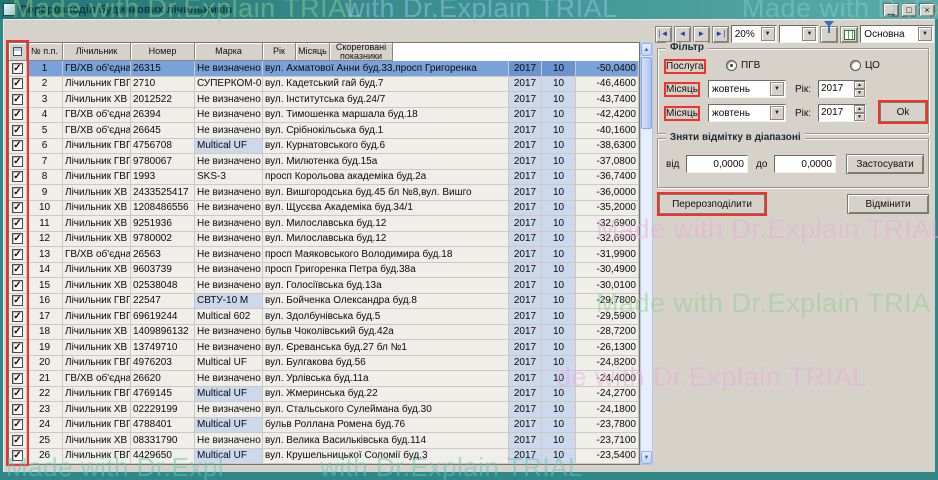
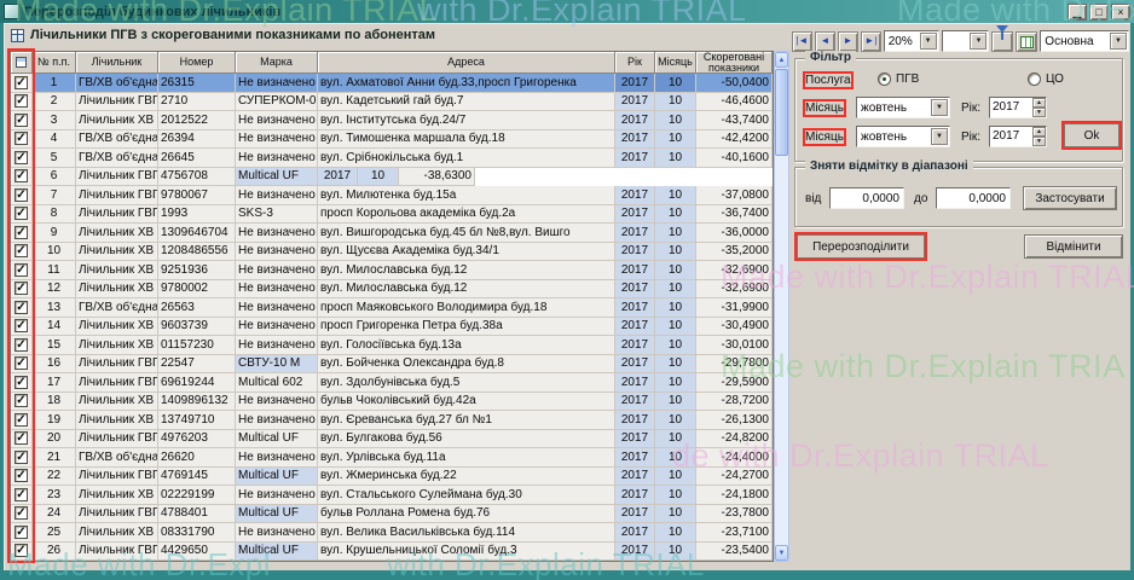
  Перерозподіл будинкових лічильників
  ▁
  □
  ×
+ Лічильники ПГВ з скорегованими показниками по абонентам
  № п.п.
  Лічильник
  Номер
  Марка
+ Адреса
  Рік
  Місяць
  Скореговані показники
  1
  ГВ/ХВ об'єдна
  26315
  Не визначено
  вул. Ахматової Анни буд.33,просп Григоренка
  2017
  10
  -50,0400
  2
  Лічильник ГВП
  2710
  СУПЕРКОМ-0
  вул. Кадетський гай буд.7
  2017
  10
  -46,4600
  3
  Лічильник ХВ
  2012522
  Не визначено
  вул. Інститутська буд.24/7
  2017
  10
  -43,7400
  4
  ГВ/ХВ об'єдна
  26394
  Не визначено
  вул. Тимошенка маршала буд.18
  2017
  10
  -42,4200
  5
  ГВ/ХВ об'єдна
  26645
  Не визначено
  вул. Срібнокільська буд.1
  2017
  10
  -40,1600
  6
  Лічильник ГВП
  4756708
  Multical UF
- вул. Курнатовського буд.6
  2017
  10
  -38,6300
  7
  Лічильник ГВП
  9780067
  Не визначено
  вул. Милютенка буд.15а
  2017
  10
  -37,0800
  8
  Лічильник ГВП
  1993
  SKS-3
  просп Корольова академіка буд.2а
  2017
  10
  -36,7400
  9
  Лічильник ХВ
- 2433525417
+ 1309646704
  Не визначено
  вул. Вишгородська буд.45 бл №8,вул. Вишго
  2017
  10
  -36,0000
  10
  Лічильник ХВ
  1208486556
  Не визначено
  вул. Щусєва Академіка буд.34/1
  2017
  10
  -35,2000
  11
  Лічильник ХВ
  9251936
  Не визначено
  вул. Милославська буд.12
  2017
  10
  -32,6900
  12
  Лічильник ХВ
  9780002
  Не визначено
  вул. Милославська буд.12
  2017
  10
  -32,6900
  13
  ГВ/ХВ об'єдна
  26563
  Не визначено
  просп Маяковського Володимира буд.18
  2017
  10
  -31,9900
  14
  Лічильник ХВ
  9603739
  Не визначено
  просп Григоренка Петра буд.38а
  2017
  10
  -30,4900
  15
  Лічильник ХВ
- 02538048
+ 01157230
  Не визначено
  вул. Голосіївська буд.13а
  2017
  10
  -30,0100
  16
  Лічильник ГВП
  22547
  СВТУ-10 М
  вул. Бойченка Олександра буд.8
  2017
  10
  -29,7800
  17
  Лічильник ГВП
  69619244
  Multical 602
  вул. Здолбунівська буд.5
  2017
  10
  -29,5900
  18
  Лічильник ХВ
  1409896132
  Не визначено
  бульв Чоколівський буд.42а
  2017
  10
  -28,7200
  19
  Лічильник ХВ
  13749710
  Не визначено
  вул. Єреванська буд.27 бл №1
  2017
  10
  -26,1300
  20
  Лічильник ГВП
  4976203
  Multical UF
  вул. Булгакова буд.56
  2017
  10
  -24,8200
  21
  ГВ/ХВ об'єдна
  26620
  Не визначено
  вул. Урлівська буд.11а
  2017
  10
  -24,4000
  22
  Лічильник ГВП
  4769145
  Multical UF
  вул. Жмеринська буд.22
  2017
  10
  -24,2700
  23
  Лічильник ХВ
  02229199
  Не визначено
  вул. Стальського Сулеймана буд.30
  2017
  10
  -24,1800
  24
  Лічильник ГВП
  4788401
  Multical UF
  бульв Роллана Ромена буд.76
  2017
  10
  -23,7800
  25
  Лічильник ХВ
  08331790
  Не визначено
  вул. Велика Васильківська буд.114
  2017
  10
  -23,7100
  26
  Лічильник ГВП
  4429650
  Multical UF
  вул. Крушельницької Соломії буд.3
  2017
  10
  -23,5400
  |◄
  ◄
  ►
  ►|
  20%
  Основна
  Фільтр
  Послуга
  ПГВ
  ЦО
  Місяць
  жовтень
  Рік:
  2017
  Місяць
  жовтень
  Рік:
  2017
  Ok
  Зняти відмітку в діапазоні
  від
  0,0000
  до
  0,0000
  Застосувати
  Перерозподілити
  Відмінити
  Made with Dr.Explain TRIAL
  with Dr.Explain TRIAL
  Made with Dr.E
  Made with Dr.Explain TRIA
  Made with Dr.Explain TRIA
  de with Dr.Explain TRIAL
  Made with Dr.Expl
  with Dr.Explain TRIAL
